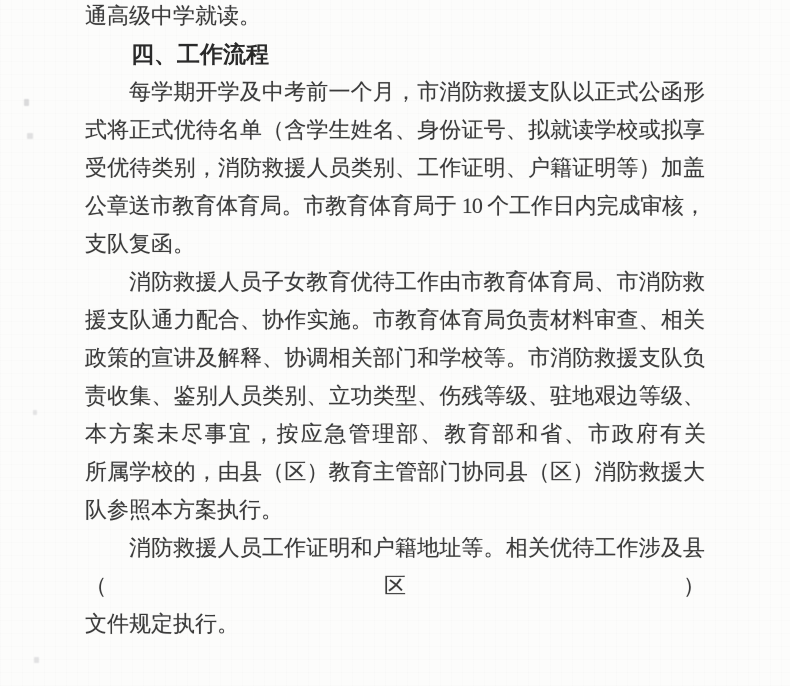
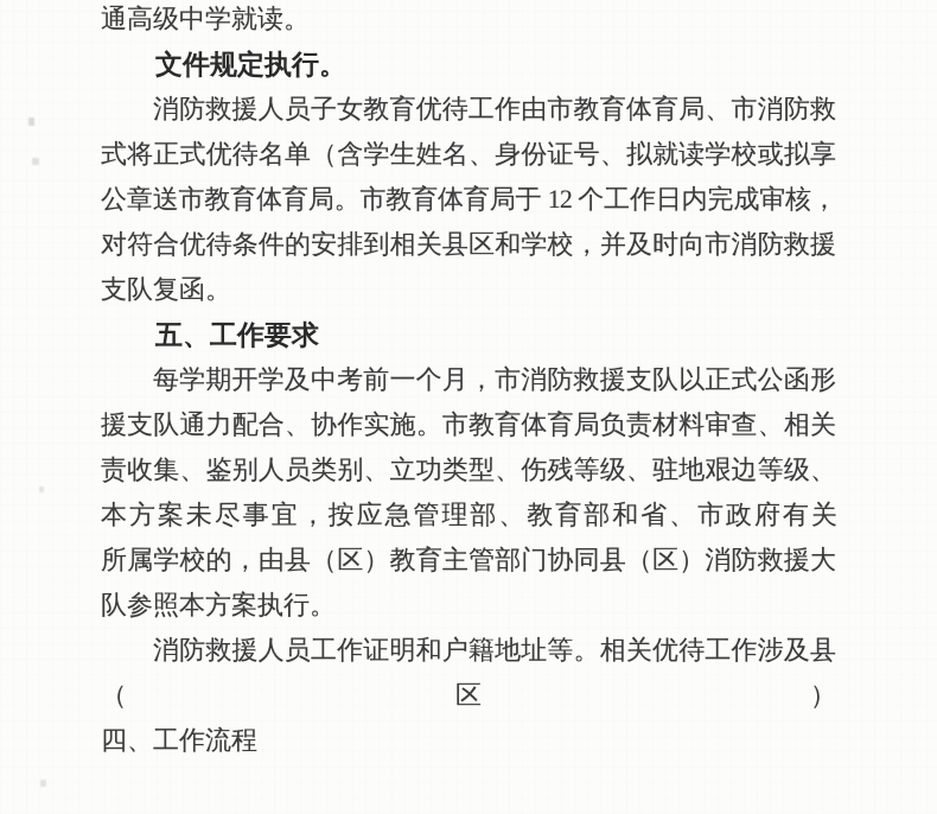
  通高级中学就读。
- 四、工作流程
+ 文件规定执行。
- 每学期开学及中考前一个月，市消防救援支队以正式公函形
+ 消防救援人员子女教育优待工作由市教育体育局、市消防救
  式将正式优待名单（含学生姓名、身份证号、拟就读学校或拟享
- 受优待类别，消防救援人员类别、工作证明、户籍证明等）加盖
- 公章送市教育体育局。市教育体育局于 10 个工作日内完成审核，
+ 公章送市教育体育局。市教育体育局于 12 个工作日内完成审核，
+ 对符合优待条件的安排到相关县区和学校，并及时向市消防救援
  支队复函。
+ 五、工作要求
- 消防救援人员子女教育优待工作由市教育体育局、市消防救
+ 每学期开学及中考前一个月，市消防救援支队以正式公函形
  援支队通力配合、协作实施。市教育体育局负责材料审查、相关
- 政策的宣讲及解释、协调相关部门和学校等。市消防救援支队负
  责收集、鉴别人员类别、立功类型、伤残等级、驻地艰边等级、
  本方案未尽事宜，按应急管理部、教育部和省、市政府有关
  所属学校的，由县（区）教育主管部门协同县（区）消防救援大
  队参照本方案执行。
  消防救援人员工作证明和户籍地址等。相关优待工作涉及县（区）
- 文件规定执行。
+ 四、工作流程
